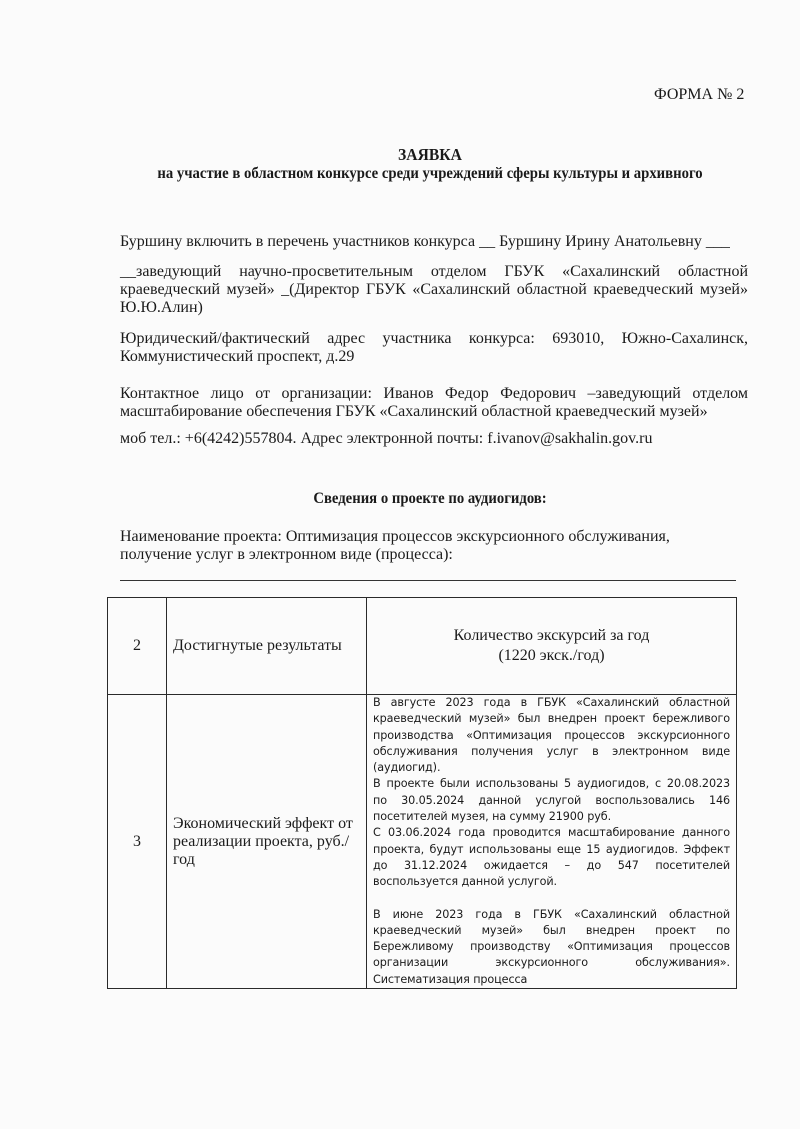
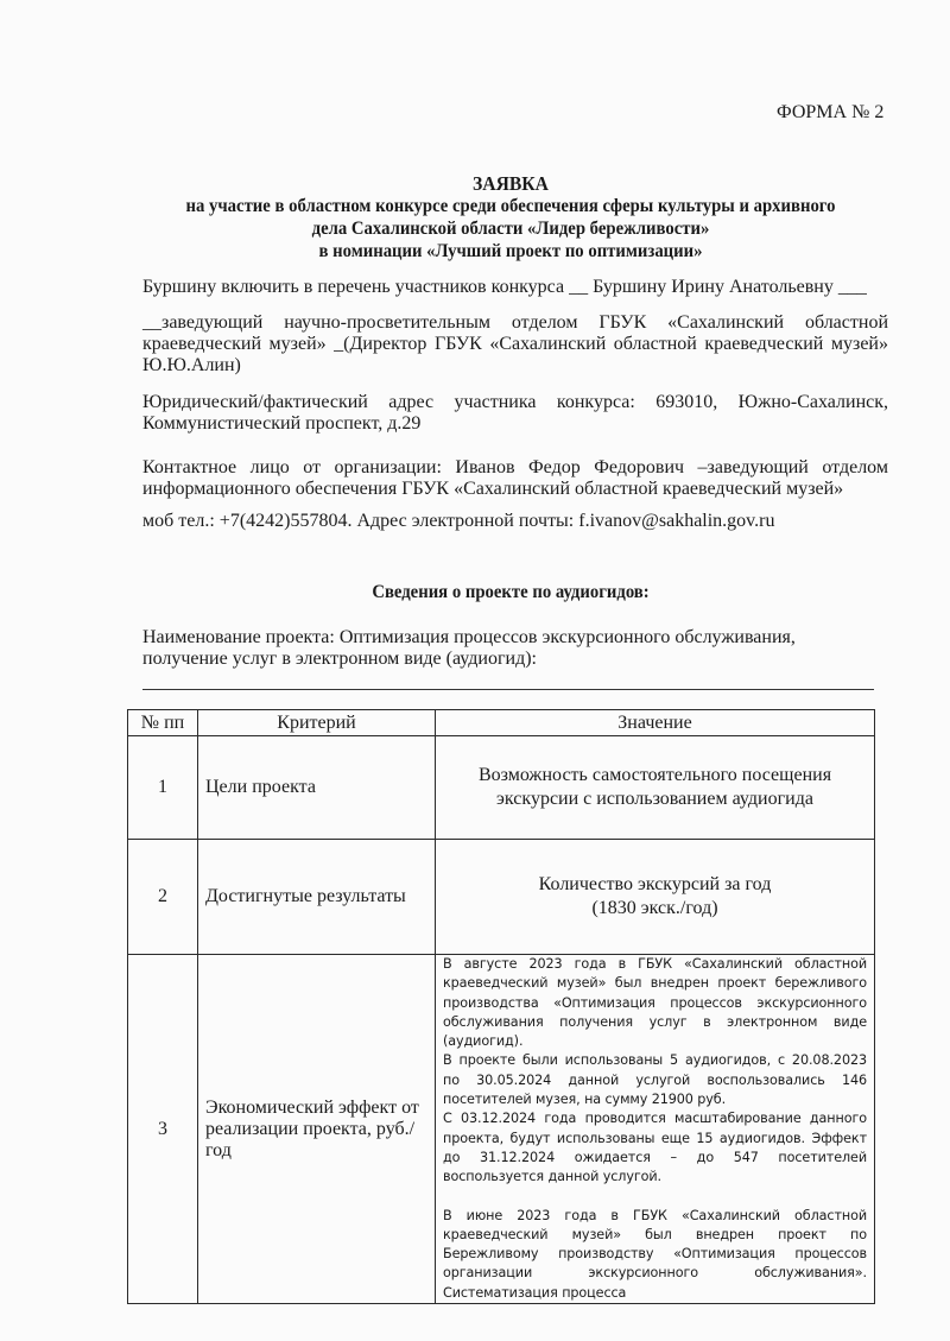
  ФОРМА № 2
  ЗАЯВКА
- на участие в областном конкурсе среди учреждений сферы культуры и архивного
+ на участие в областном конкурсе среди обеспечения сферы культуры и архивного
+ дела Сахалинской области «Лидер бережливости»
+ в номинации «Лучший проект по оптимизации»
  Буршину включить в перечень участников конкурса __ Буршину Ирину Анатольевну ___
  __заведующий научно-просветительным отделом ГБУК «Сахалинский областной краеведческий музей» _(Директор ГБУК «Сахалинский областной краеведческий музей» Ю.Ю.Алин)
  Юридический/фактический адрес участника конкурса: 693010, Южно-Сахалинск, Коммунистический проспект, д.29
- Контактное лицо от организации: Иванов Федор Федорович –заведующий отделом масштабирование обеспечения ГБУК «Сахалинский областной краеведческий музей»
+ Контактное лицо от организации: Иванов Федор Федорович –заведующий отделом информационного обеспечения ГБУК «Сахалинский областной краеведческий музей»
- моб тел.: +6(4242)557804. Адрес электронной почты: f.ivanov@sakhalin.gov.ru
+ моб тел.: +7(4242)557804. Адрес электронной почты: f.ivanov@sakhalin.gov.ru
  Сведения о проекте по аудиогидов:
- Наименование проекта: Оптимизация процессов экскурсионного обслуживания, получение услуг в электронном виде (процесса):
+ Наименование проекта: Оптимизация процессов экскурсионного обслуживания, получение услуг в электронном виде (аудиогид):
+ № пп	Критерий	Значение
+ 1	Цели проекта	Возможность самостоятельного посещения экскурсии с использованием аудиогида
- 2	Достигнутые результаты	Количество экскурсий за год (1220 экск./год)
+ 2	Достигнутые результаты	Количество экскурсий за год (1830 экск./год)
- 3	Экономический эффект от реализации проекта, руб./год	В августе 2023 года в ГБУК «Сахалинский областной краеведческий музей» был внедрен проект бережливого производства «Оптимизация процессов экскурсионного обслуживания получения услуг в электронном виде (аудиогид). В проекте были использованы 5 аудиогидов, с 20.08.2023 по 30.05.2024 данной услугой воспользовались 146 посетителей музея, на сумму 21900 руб. С 03.06.2024 года проводится масштабирование данного проекта, будут использованы еще 15 аудиогидов. Эффект до 31.12.2024 ожидается – до 547 посетителей воспользуется данной услугой. В июне 2023 года в ГБУК «Сахалинский областной краеведческий музей» был внедрен проект по Бережливому производству «Оптимизация процессов организации экскурсионного обслуживания». Систематизация процесса
+ 3	Экономический эффект от реализации проекта, руб./год	В августе 2023 года в ГБУК «Сахалинский областной краеведческий музей» был внедрен проект бережливого производства «Оптимизация процессов экскурсионного обслуживания получения услуг в электронном виде (аудиогид). В проекте были использованы 5 аудиогидов, с 20.08.2023 по 30.05.2024 данной услугой воспользовались 146 посетителей музея, на сумму 21900 руб. С 03.12.2024 года проводится масштабирование данного проекта, будут использованы еще 15 аудиогидов. Эффект до 31.12.2024 ожидается – до 547 посетителей воспользуется данной услугой. В июне 2023 года в ГБУК «Сахалинский областной краеведческий музей» был внедрен проект по Бережливому производству «Оптимизация процессов организации экскурсионного обслуживания». Систематизация процесса
